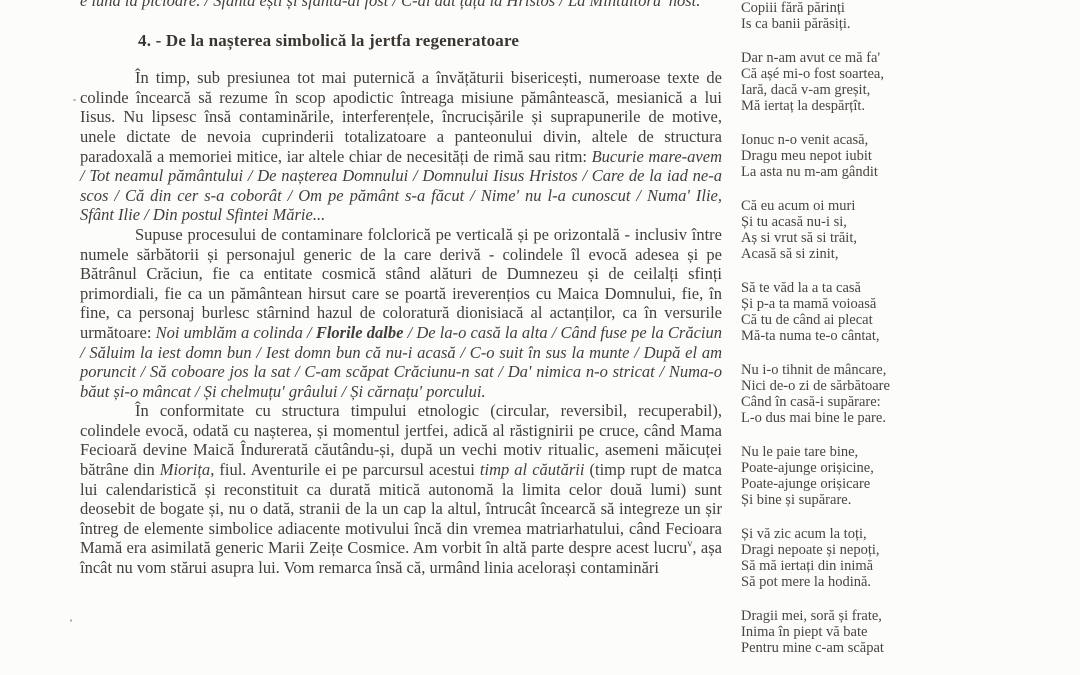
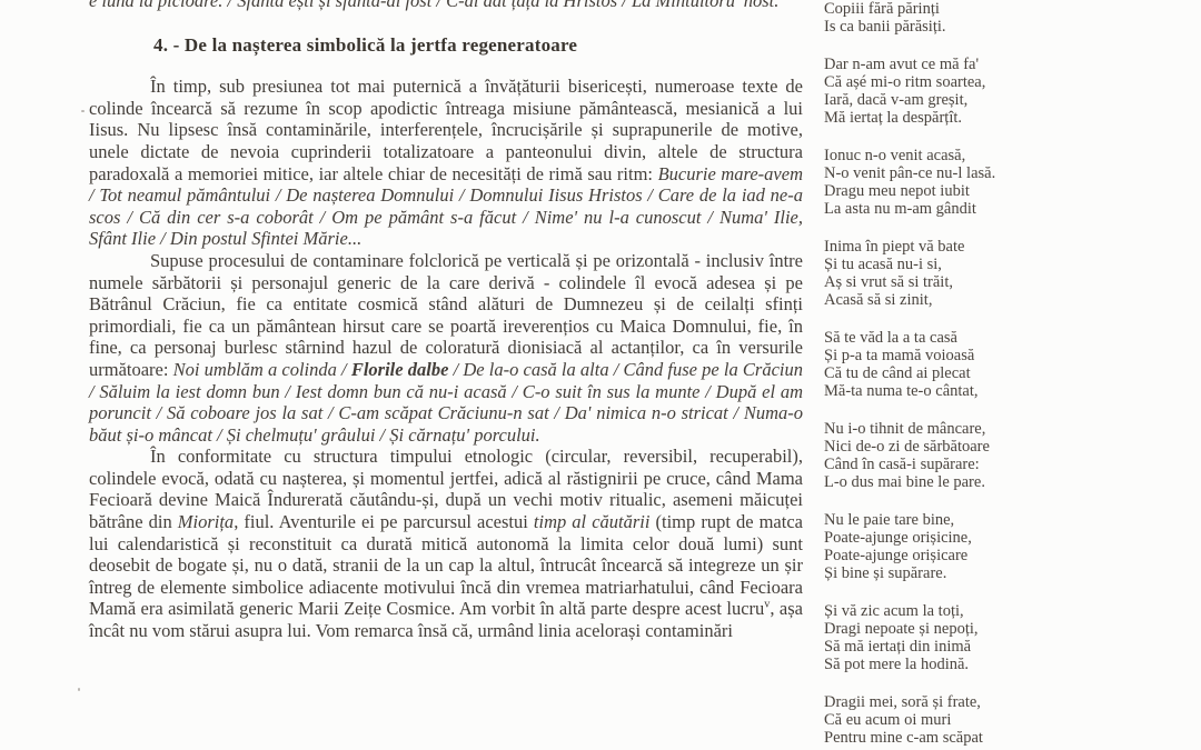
  e luna la picioare. / Sfântă ești și sfântă-ai fost / C-ai dat țața la Hristos / La Mîntuitoru' nost.
  4. - De la nașterea simbolică la jertfa regeneratoare
  În timp, sub presiunea tot mai puternică a învățăturii bisericești, numeroase texte de colinde încearcă să rezume în scop apodictic întreaga misiune pământească, mesianică a lui Iisus. Nu lipsesc însă contaminările, interferențele, încrucișările și suprapunerile de motive, unele dictate de nevoia cuprinderii totalizatoare a panteonului divin, altele de structura paradoxală a memoriei mitice, iar altele chiar de necesități de rimă sau ritm: Bucurie mare-avem / Tot neamul pământului / De nașterea Domnului / Domnului Iisus Hristos / Care de la iad ne-a scos / Că din cer s-a coborât / Om pe pământ s-a făcut / Nime' nu l-a cunoscut / Numa' Ilie, Sfânt Ilie / Din postul Sfintei Mărie...
  Supuse procesului de contaminare folclorică pe verticală și pe orizontală - inclusiv între numele sărbătorii și personajul generic de la care derivă - colindele îl evocă adesea și pe Bătrânul Crăciun, fie ca entitate cosmică stând alături de Dumnezeu și de ceilalți sfinți primordiali, fie ca un pământean hirsut care se poartă ireverențios cu Maica Domnului, fie, în fine, ca personaj burlesc stârnind hazul de coloratură dionisiacă al actanților, ca în versurile următoare: Noi umblăm a colinda / Florile dalbe / De la-o casă la alta / Când fuse pe la Crăciun / Săluim la iest domn bun / Iest domn bun că nu-i acasă / C-o suit în sus la munte / După el am poruncit / Să coboare jos la sat / C-am scăpat Crăciunu-n sat / Da' nimica n-o stricat / Numa-o băut și-o mâncat / Și chelmuțu' grâului / Și cărnațu' porcului.
  În conformitate cu structura timpului etnologic (circular, reversibil, recuperabil), colindele evocă, odată cu nașterea, și momentul jertfei, adică al răstignirii pe cruce, când Mama Fecioară devine Maică Îndurerată căutându-și, după un vechi motiv ritualic, asemeni măicuței bătrâne din Miorița, fiul. Aventurile ei pe parcursul acestui timp al căutării (timp rupt de matca lui calendaristică și reconstituit ca durată mitică autonomă la limita celor două lumi) sunt deosebit de bogate și, nu o dată, stranii de la un cap la altul, întrucât încearcă să integreze un șir întreg de elemente simbolice adiacente motivului încă din vremea matriarhatului, când Fecioara Mamă era asimilată generic Marii Zeițe Cosmice. Am vorbit în altă parte despre acest lucruv, așa încât nu vom stărui asupra lui. Vom remarca însă că, urmând linia acelorași contaminări
  Copiii fără părinți
  Is ca banii părăsiți.
  Dar n-am avut ce mă fa'
- Că așé mi-o fost soartea,
+ Că așé mi-o ritm soartea,
  Iară, dacă v-am greșit,
  Mă iertaț la despărțît.
  Ionuc n-o venit acasă,
+ N-o venit pân-ce nu-l lasă.
  Dragu meu nepot iubit
  La asta nu m-am gândit
- Că eu acum oi muri
+ Inima în piept vă bate
  Și tu acasă nu-i si,
  Aș si vrut să si trăit,
  Acasă să si zinit,
  Să te văd la a ta casă
  Și p-a ta mamă voioasă
  Că tu de când ai plecat
  Mă-ta numa te-o cântat,
  Nu i-o tihnit de mâncare,
  Nici de-o zi de sărbătoare
  Când în casă-i supărare:
  L-o dus mai bine le pare.
  Nu le paie tare bine,
  Poate-ajunge orișicine,
  Poate-ajunge orișicare
  Și bine și supărare.
  Și vă zic acum la toți,
  Dragi nepoate și nepoți,
  Să mă iertați din inimă
  Să pot mere la hodină.
  Dragii mei, soră și frate,
- Inima în piept vă bate
+ Că eu acum oi muri
  Pentru mine c-am scăpat
